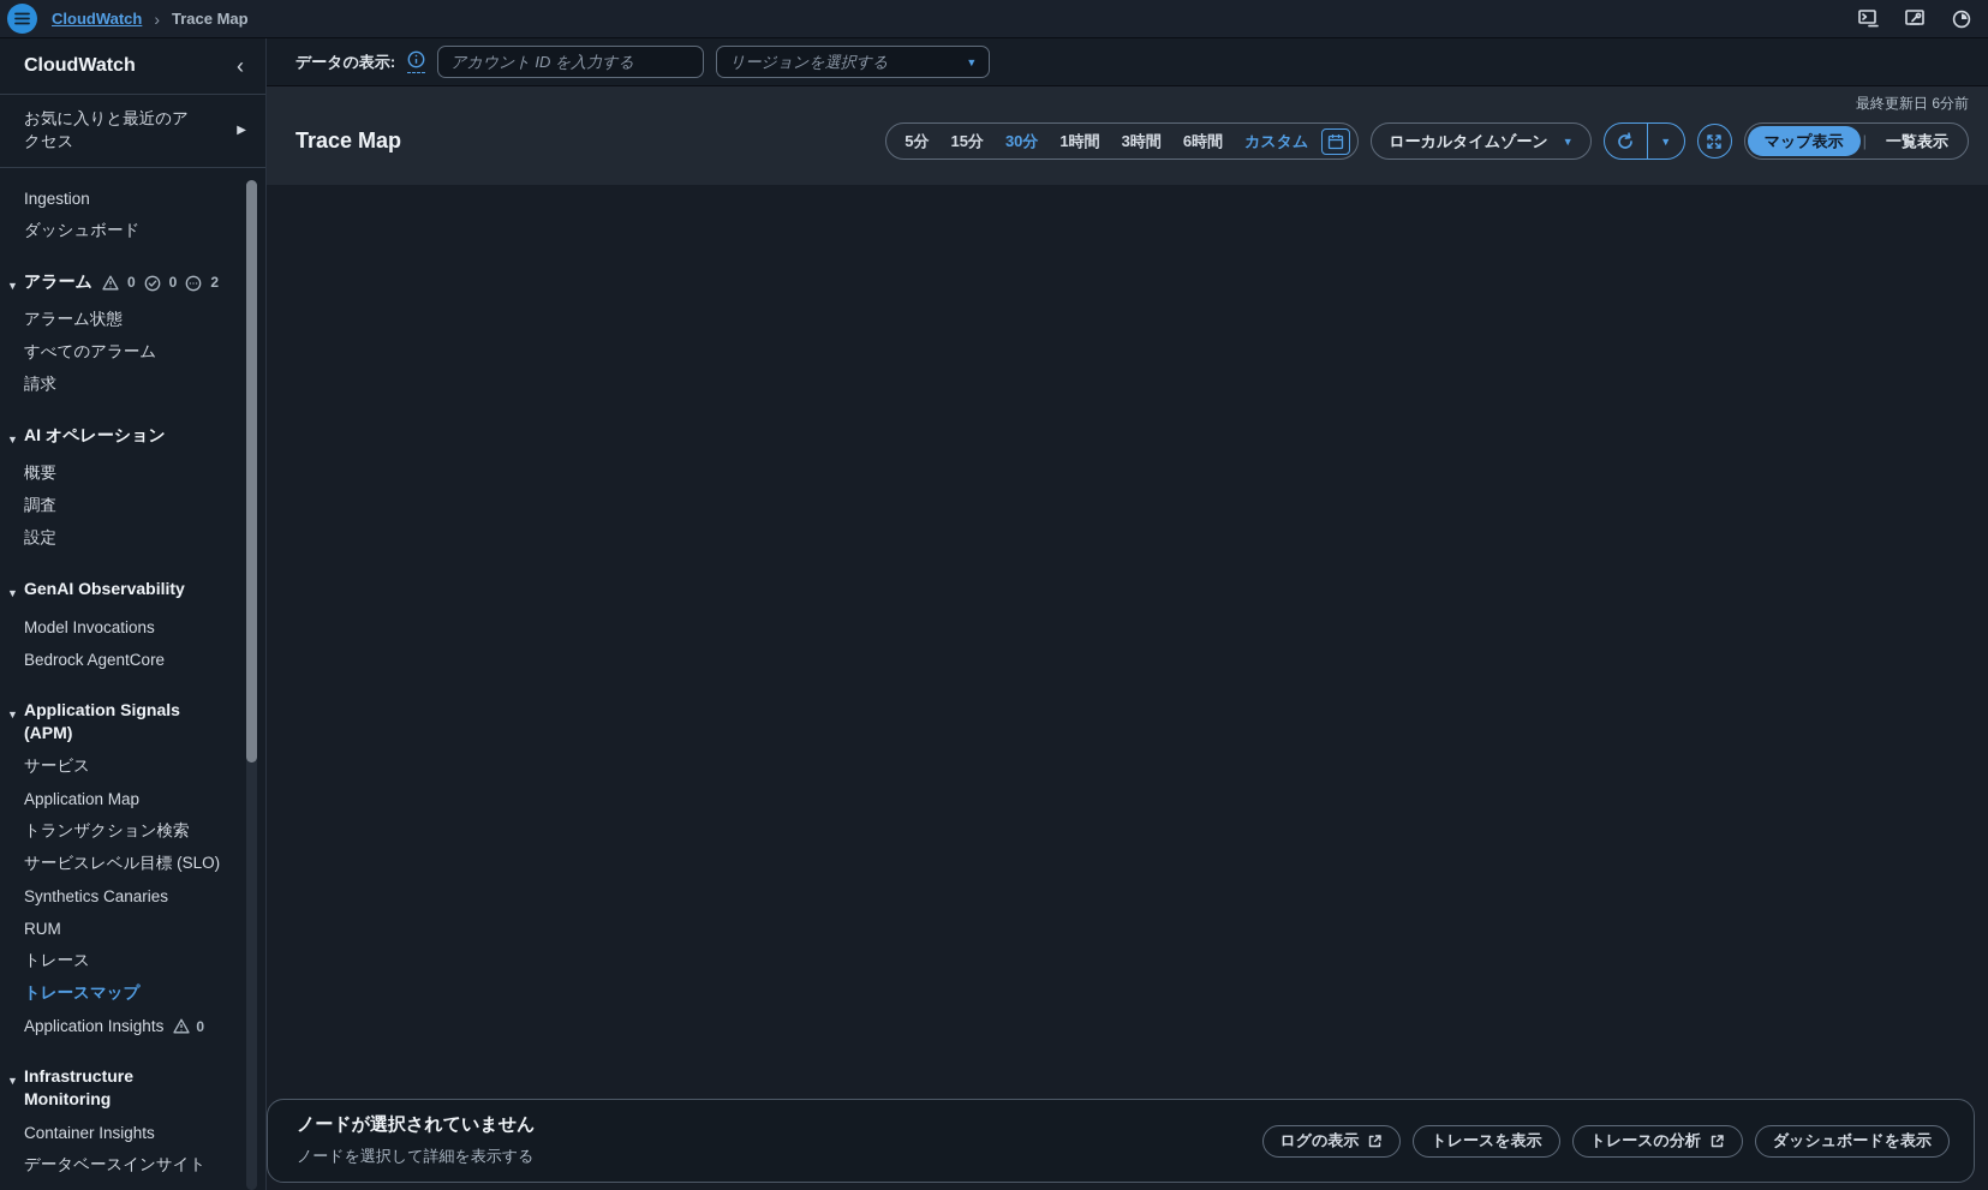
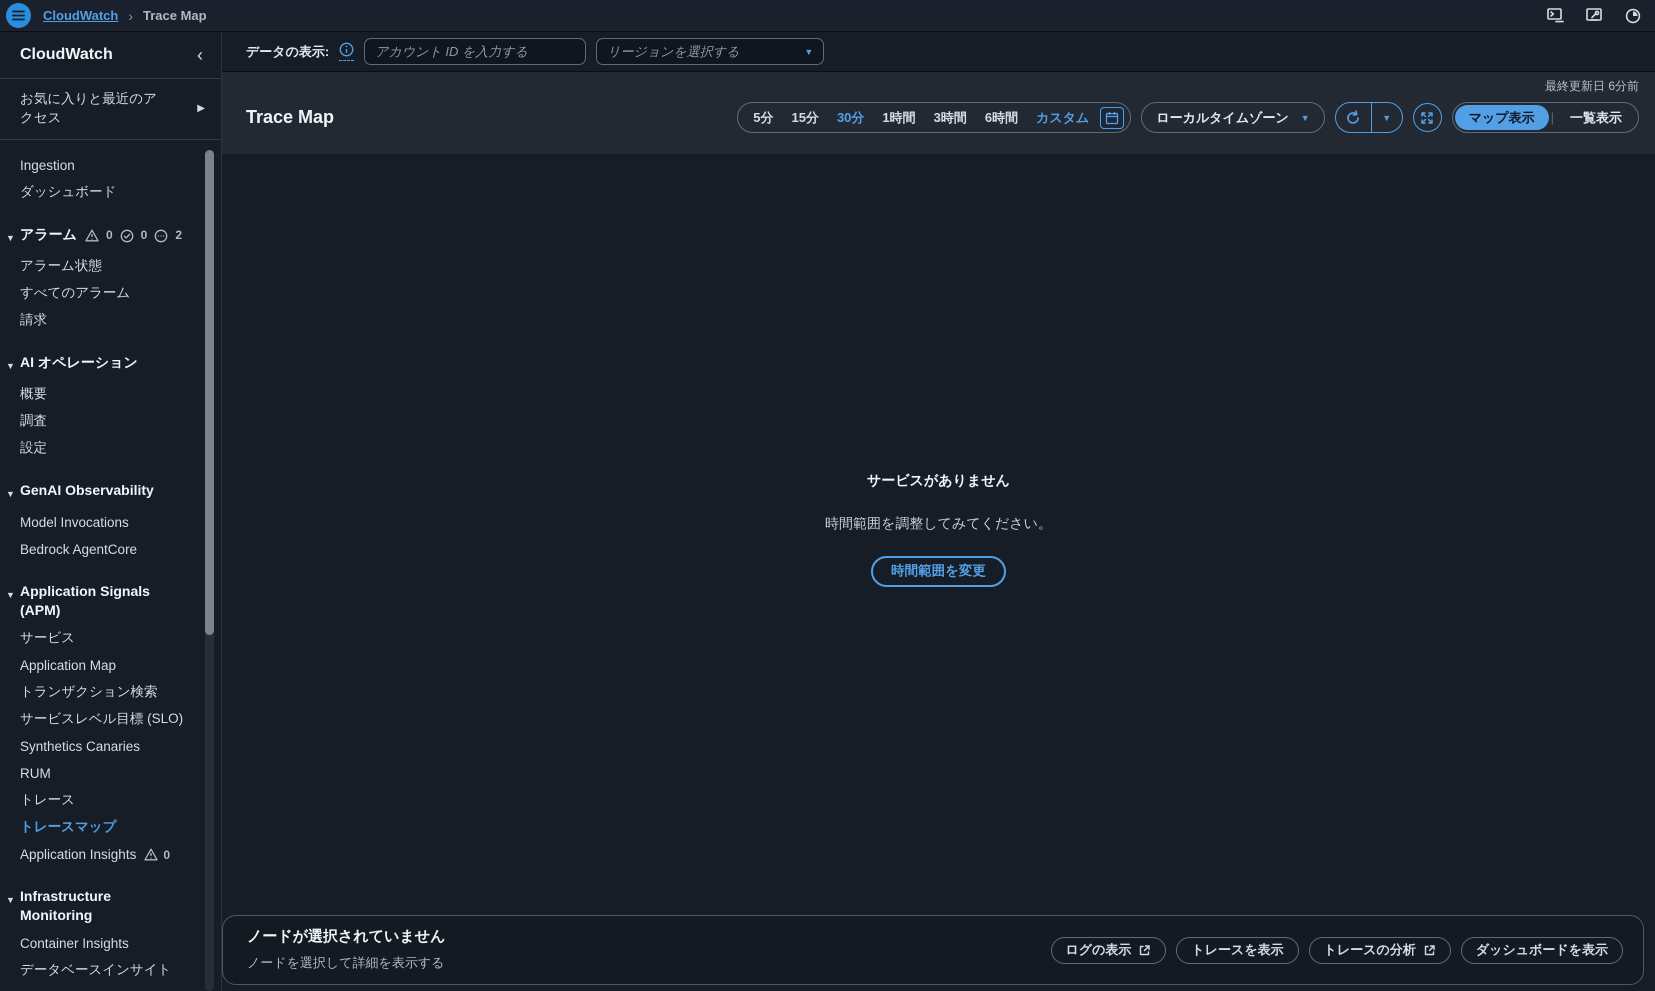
  CloudWatch
  ›
  Trace Map
  CloudWatch
  ‹
  お気に入りと最近のアクセス
  ▶
  Ingestion
  ダッシュボード
  ▼
  アラーム
  0
  0
  2
  アラーム状態
  すべてのアラーム
  請求
  ▼
  AI オペレーション
  概要
  調査
  設定
  ▼
  GenAI Observability
  Model Invocations
  Bedrock AgentCore
  ▼
  Application Signals (APM)
  サービス
  Application Map
  トランザクション検索
  サービスレベル目標 (SLO)
  Synthetics Canaries
  RUM
  トレース
  トレースマップ
  Application Insights
  0
  ▼
  Infrastructure Monitoring
  Container Insights
  データベースインサイト
  データの表示:
  アカウント ID を入力する
  リージョンを選択する
  ▼
  最終更新日 6分前
  Trace Map
  5分
  15分
  30分
  1時間
  3時間
  6時間
  カスタム
  ローカルタイムゾーン
  ▼
  ▼
  マップ表示
  |
  一覧表示
+ サービスがありません
+ 時間範囲を調整してみてください。
+ 時間範囲を変更
  ノードが選択されていません
  ノードを選択して詳細を表示する
  ログの表示
  トレースを表示
  トレースの分析
  ダッシュボードを表示
